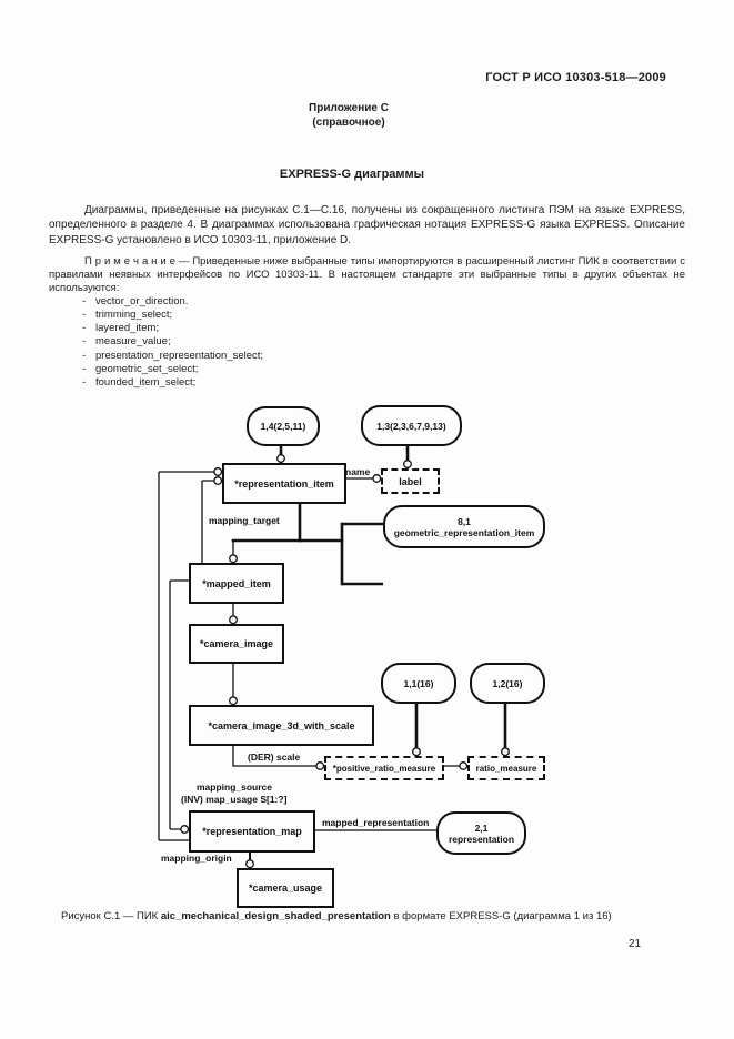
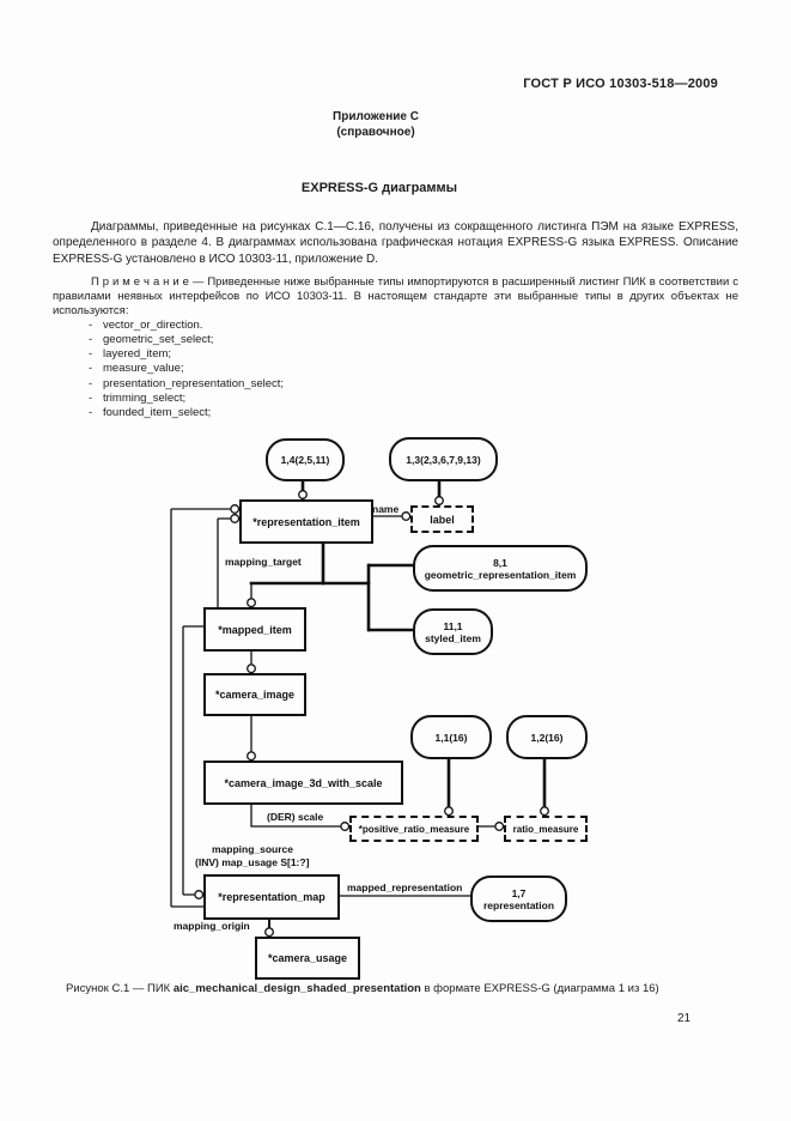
  ГОСТ Р ИСО 10303-518—2009
  Приложение С
  (справочное)
  EXPRESS-G диаграммы
  Диаграммы, приведенные на рисунках С.1—С.16, получены из сокращенного листинга ПЭМ на языке EXPRESS, определенного в разделе 4. В диаграммах использована графическая нотация EXPRESS-G языка EXPRESS. Описание EXPRESS-G установлено в ИСО 10303-11, приложение D.
  П р и м е ч а н и е — Приведенные ниже выбранные типы импортируются в расширенный листинг ПИК в соответствии с правилами неявных интерфейсов по ИСО 10303-11. В настоящем стандарте эти выбранные типы в других объектах не используются:
  - vector_or_direction.
- - trimming_select;
+ - geometric_set_select;
  - layered_item;
  - measure_value;
  - presentation_representation_select;
- - geometric_set_select;
+ - trimming_select;
  - founded_item_select;
  1,4(2,5,11)
  1,3(2,3,6,7,9,13)
  8,1
  geometric_representation_item
+ 11,1
+ styled_item
  1,1(16)
  1,2(16)
- 2,1
+ 1,7
  representation
  *representation_item
  *mapped_item
  *camera_image
  *camera_image_3d_with_scale
  *representation_map
  *camera_usage
  label
  *positive_ratio_measure
  ratio_measure
  name
  mapping_target
  (DER) scale
  mapping_source
  (INV) map_usage S[1:?]
  mapped_representation
  mapping_origin
  Рисунок С.1 — ПИК aic_mechanical_design_shaded_presentation в формате EXPRESS-G (диаграмма 1 из 16)
  21
